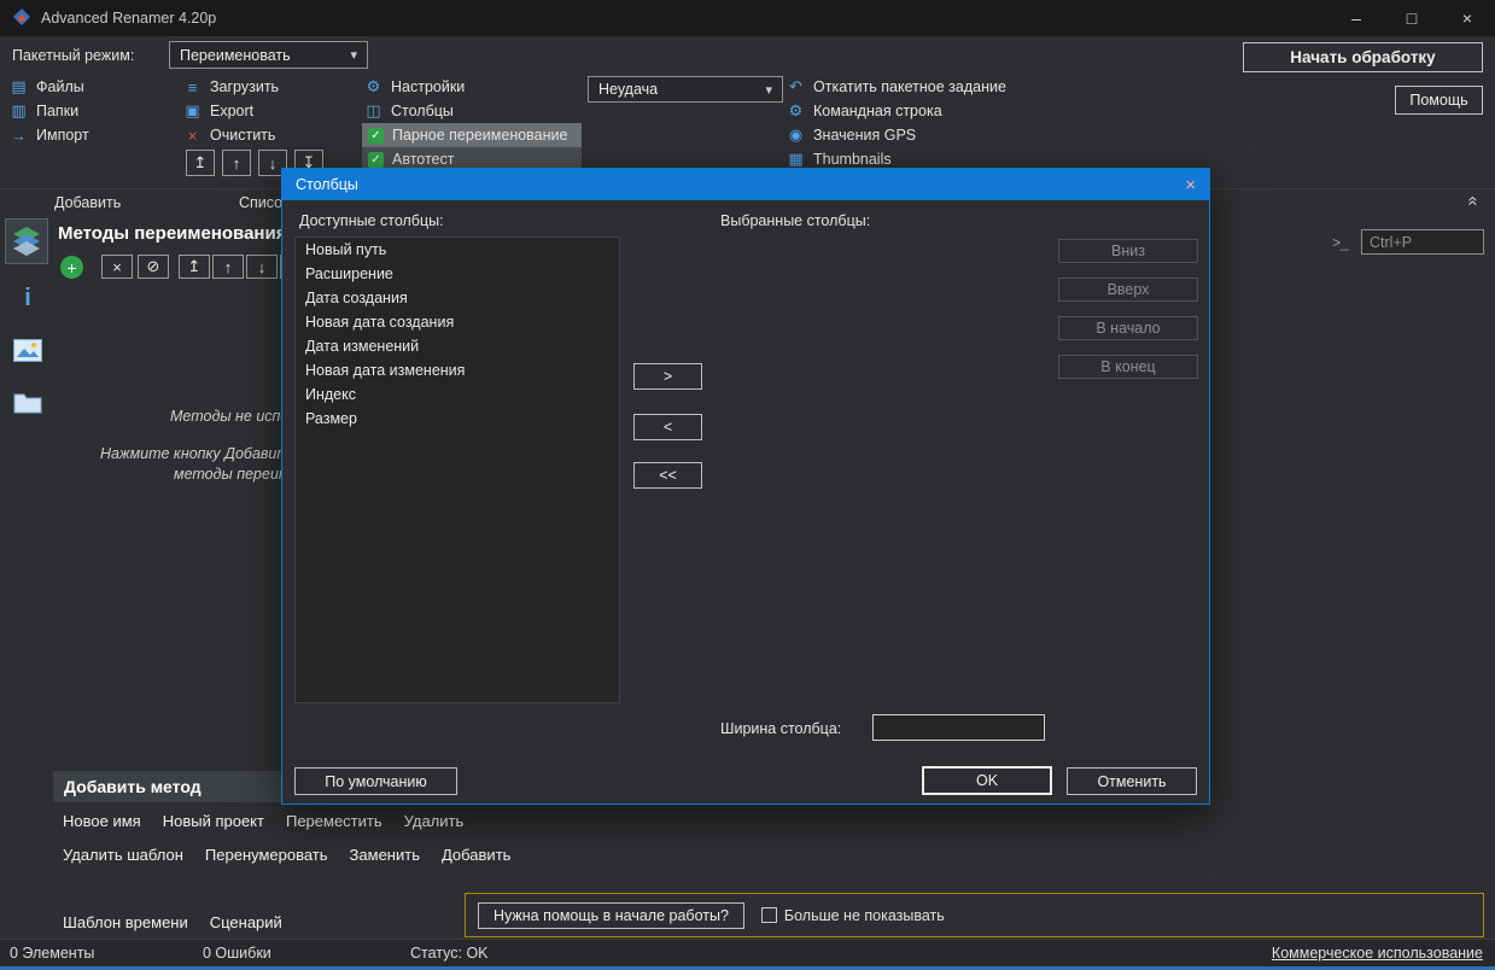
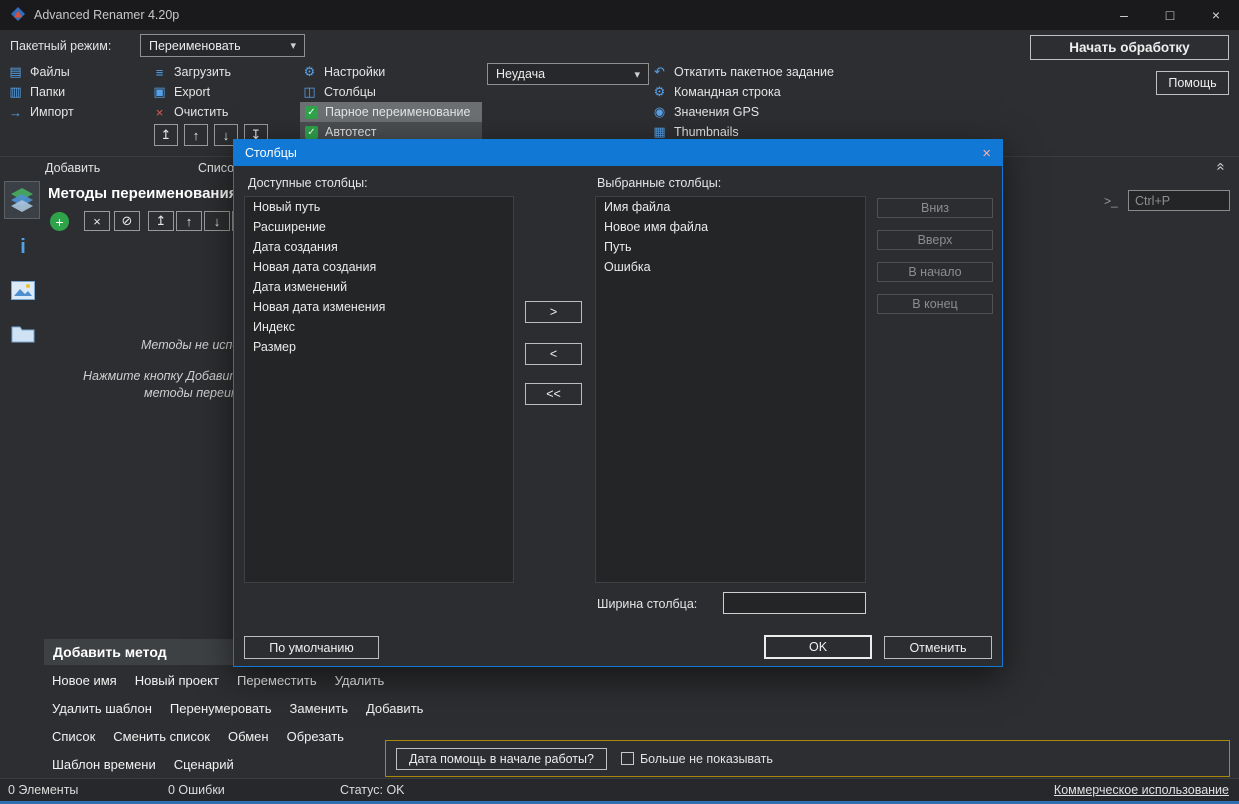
  Advanced Renamer 4.20p
  –
  □
  ×
  Пакетный режим:
  Переименовать
  ▾
  Начать обработку
  ▤
  Файлы
  ▥
  Папки
  →
  Импорт
  ≡
  Загрузить
  ▣
  Export
  ×
  Очистить
  ⚙
  Настройки
  ◫
  Столбцы
  ✓
  Парное переименование
  ✓
  Автотест
  Неудача
  ▾
  ↶
  Откатить пакетное задание
  ⚙
  Командная строка
  ◉
  Значения GPS
  ▦
  Thumbnails
  Помощь
  ↥
  ↑
  ↓
  ↧
  Добавить
  Списо
  i
  Методы переименовани
  +
  ×
  ⊘
  ↥
  ↑
  ↓
  Добавить метод
  Новое имя
  Новый проект
  Переместить
  Удалить
  Удалить шаблон
  Перенумеровать
  Заменить
  Добавить
+ Список
+ Сменить список
+ Обмен
+ Обрезать
  Шаблон времени
  Сценарий
  >_
  Ctrl+P
- Нужна помощь в начале работы?
+ Дата помощь в начале работы?
  Больше не показывать
  0 Элементы
  0 Ошибки
  Статус: OK
  Коммерческое использование
  Столбцы
  ×
  Доступные столбцы:
  Новый путь
  Расширение
  Дата создания
  Новая дата создания
  Дата изменений
  Новая дата изменения
  Индекс
  Размер
  >
  <
  <<
  Выбранные столбцы:
+ Имя файла
+ Новое имя файла
+ Путь
+ Ошибка
  Вниз
  Вверх
  В начало
  В конец
  Ширина столбца:
  По умолчанию
  OK
  Отменить
